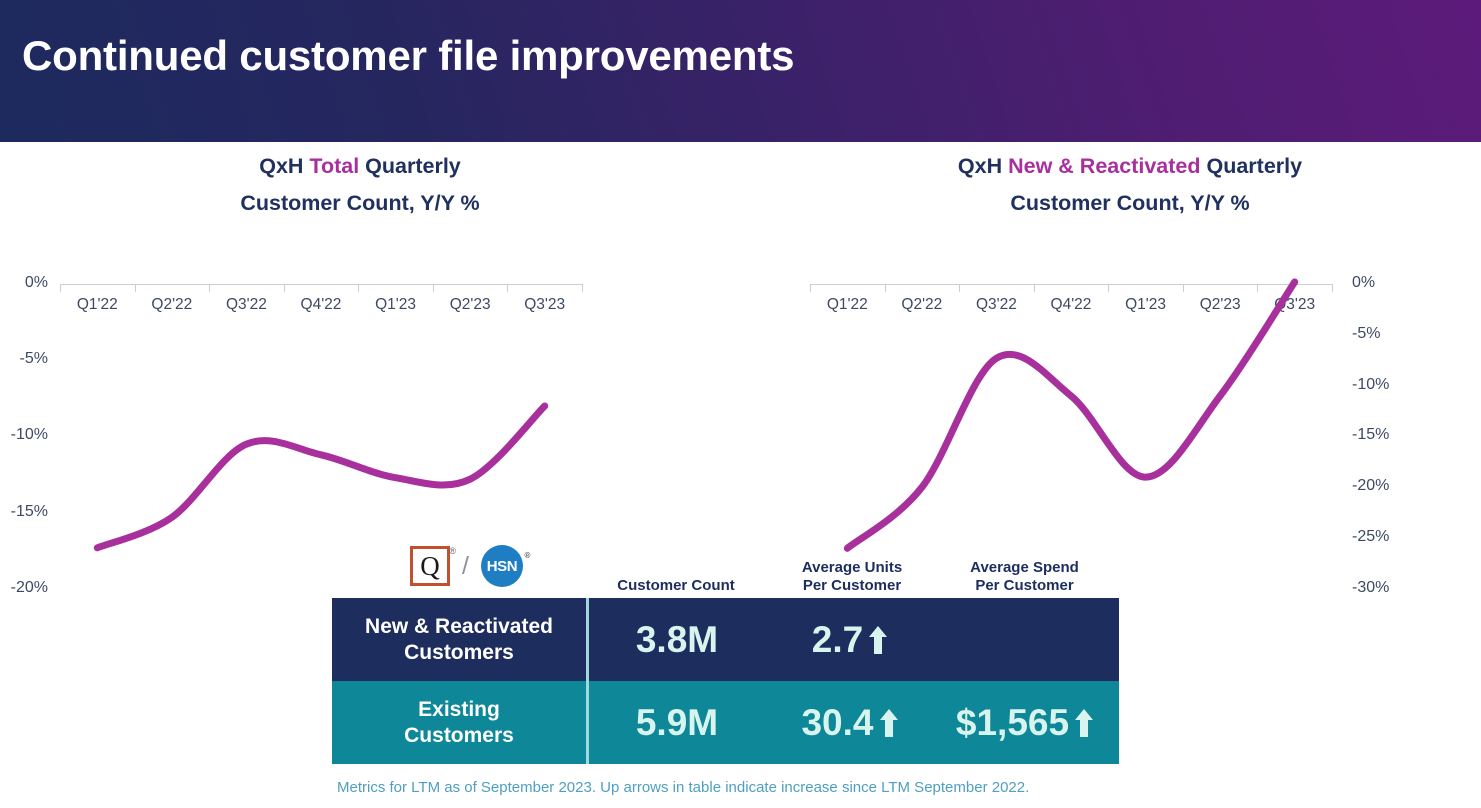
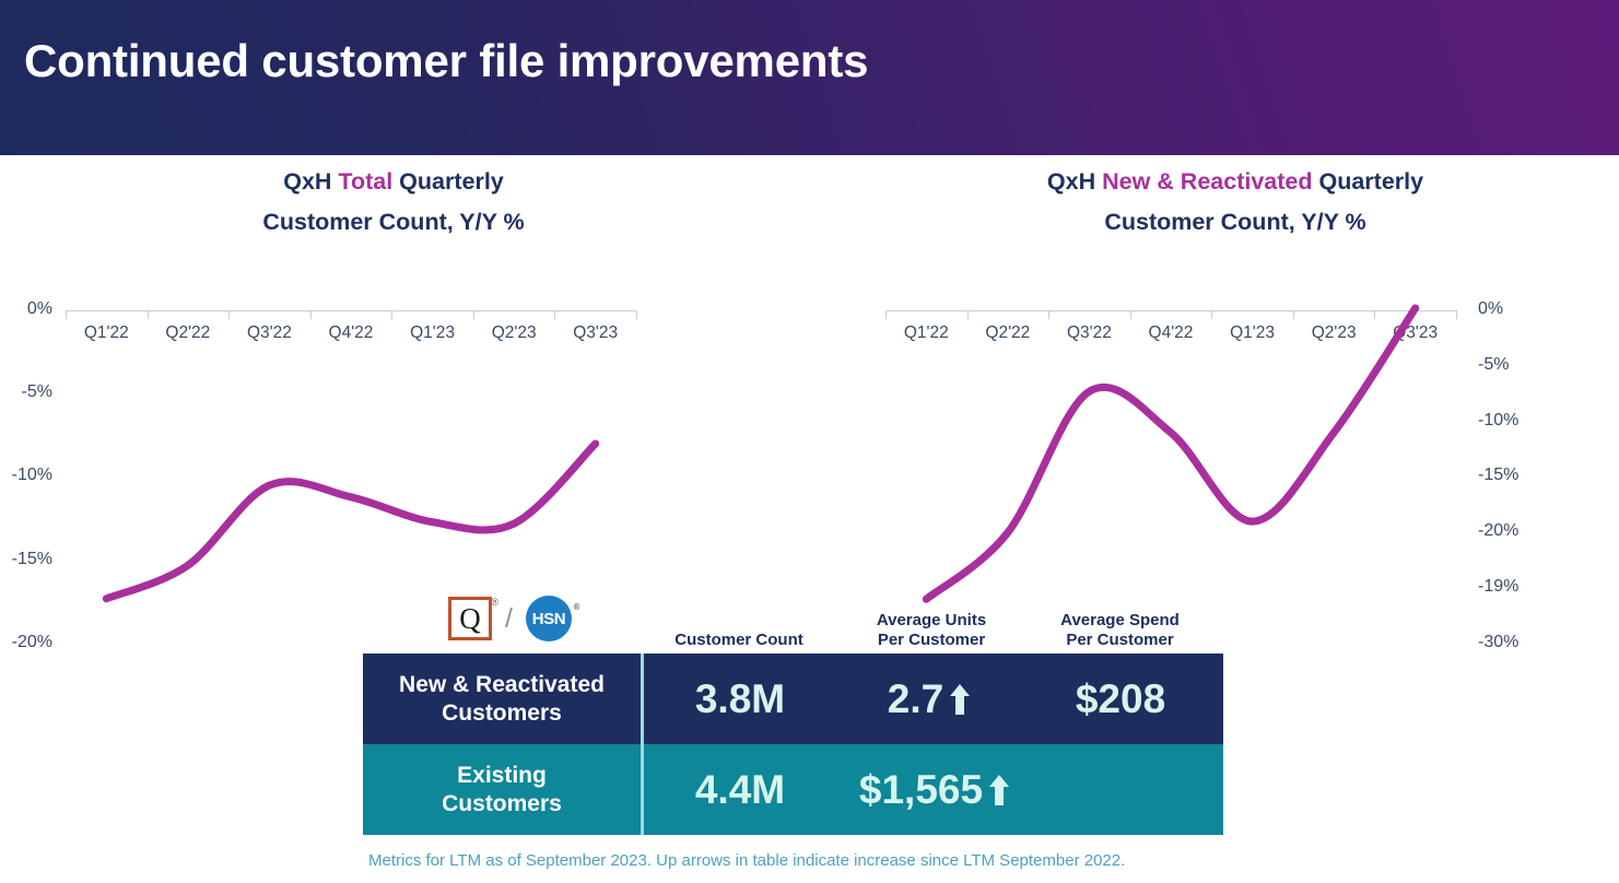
  Continued customer file improvements
  QxH Total Quarterly
  Customer Count, Y/Y %
  0%
  -5%
  -10%
  -15%
  -20%
  Q1'22
  Q2'22
  Q3'22
  Q4'22
  Q1'23
  Q2'23
  Q3'23
  QxH New & Reactivated Quarterly
  Customer Count, Y/Y %
  0%
  -5%
  -10%
  -15%
  -20%
- -25%
+ -19%
  -30%
  Q1'22
  Q2'22
  Q3'22
  Q4'22
  Q1'23
  Q2'23
  3'23
  Q
  ®
  /
  HSN
  ®
  Customer Count
  Average Units
  Per Customer
  Average Spend
  Per Customer
  New & Reactivated
  Customers
  3.8M
  2.7
+ $208
  Existing
  Customers
- 5.9M
+ 4.4M
- 30.4
  $1,565
  Metrics for LTM as of September 2023. Up arrows in table indicate increase since LTM September 2022.
